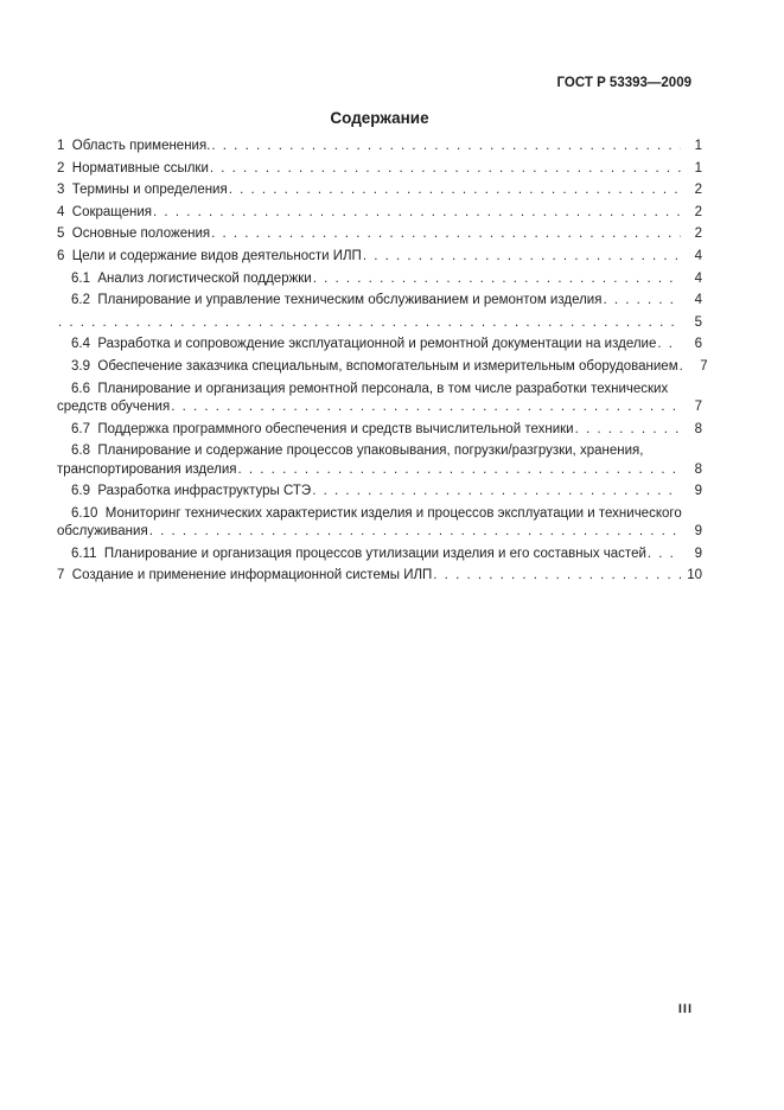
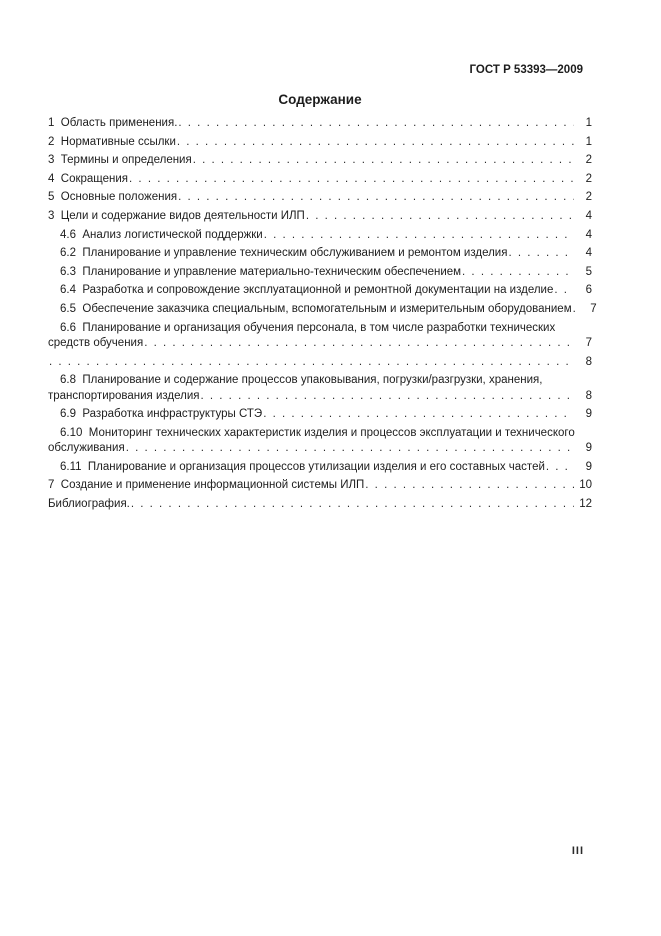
  ГОСТ Р 53393—2009
  Содержание
  1 Область применения.
  1
  2 Нормативные ссылки
  1
  3 Термины и определения
  2
  4 Сокращения
  2
  5 Основные положения
  2
- 6 Цели и содержание видов деятельности ИЛП
+ 3 Цели и содержание видов деятельности ИЛП
  4
- 6.1 Анализ логистической поддержки
+ 4.6 Анализ логистической поддержки
  4
  6.2 Планирование и управление техническим обслуживанием и ремонтом изделия
  4
+ 6.3 Планирование и управление материально-техническим обеспечением
  5
  6.4 Разработка и сопровождение эксплуатационной и ремонтной документации на изделие
  6
- 3.9 Обеспечение заказчика специальным, вспомогательным и измерительным оборудованием
+ 6.5 Обеспечение заказчика специальным, вспомогательным и измерительным оборудованием
  7
- 6.6 Планирование и организация ремонтной персонала, в том числе разработки технических
+ 6.6 Планирование и организация обучения персонала, в том числе разработки технических
  средств обучения
  7
- 6.7 Поддержка программного обеспечения и средств вычислительной техники
  8
  6.8 Планирование и содержание процессов упаковывания, погрузки/разгрузки, хранения,
  транспортирования изделия
  8
  6.9 Разработка инфраструктуры СТЭ
  9
  6.10 Мониторинг технических характеристик изделия и процессов эксплуатации и технического
  обслуживания
  9
  6.11 Планирование и организация процессов утилизации изделия и его составных частей
  9
  7 Создание и применение информационной системы ИЛП
  10
+ Библиография.
+ 12
  III
